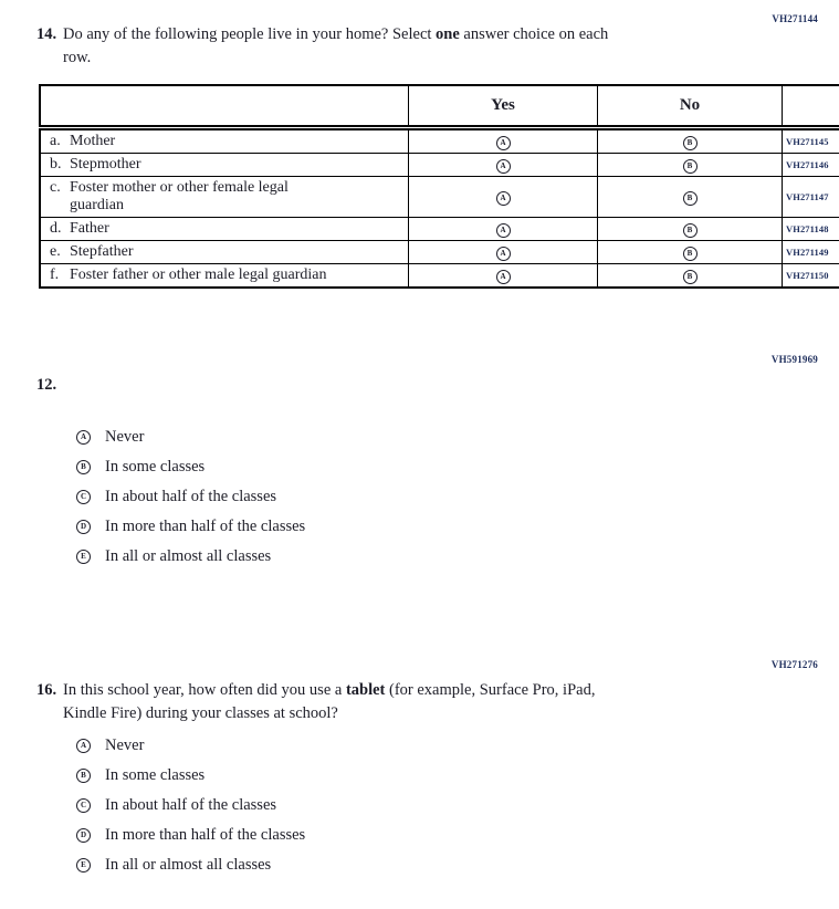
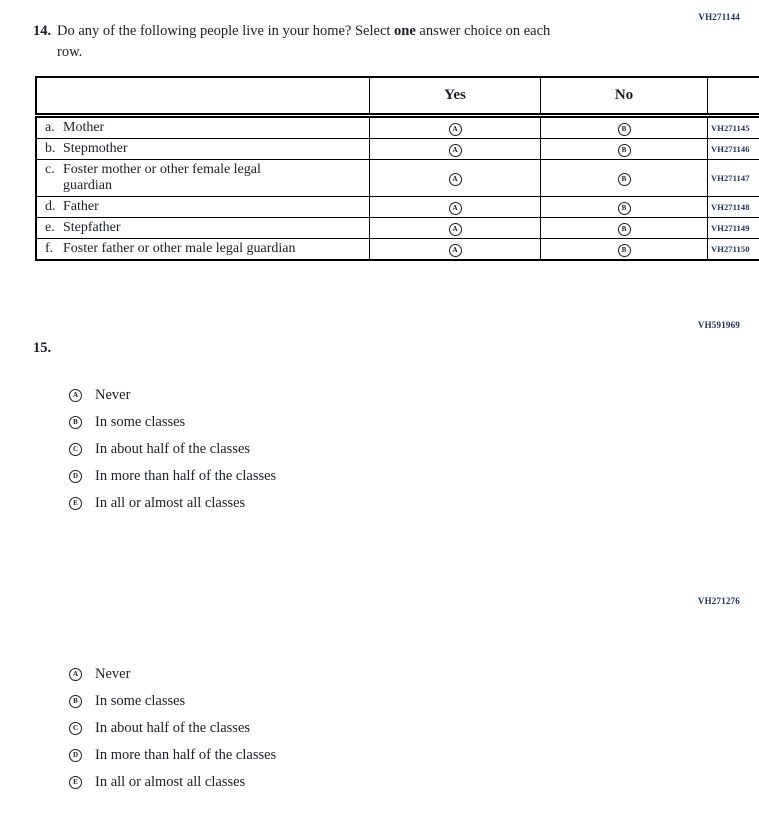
  VH271144
  14.
  Do any of the following people live in your home? Select one answer choice on each
  row.
  	Yes	No
  a. Mother	A	B	VH271145
  b. Stepmother	A	B	VH271146
  c. Foster mother or other female legal guardian	A	B	VH271147
  d. Father	A	B	VH271148
  e. Stepfather	A	B	VH271149
  f. Foster father or other male legal guardian	A	B	VH271150
  VH591969
- 12.
+ 15.
  A
  Never
  B
  In some classes
  C
  In about half of the classes
  D
  In more than half of the classes
  E
  In all or almost all classes
  VH271276
- 16.
- In this school year, how often did you use a tablet (for example, Surface Pro, iPad,
- Kindle Fire) during your classes at school?
  A
  Never
  B
  In some classes
  C
  In about half of the classes
  D
  In more than half of the classes
  E
  In all or almost all classes
